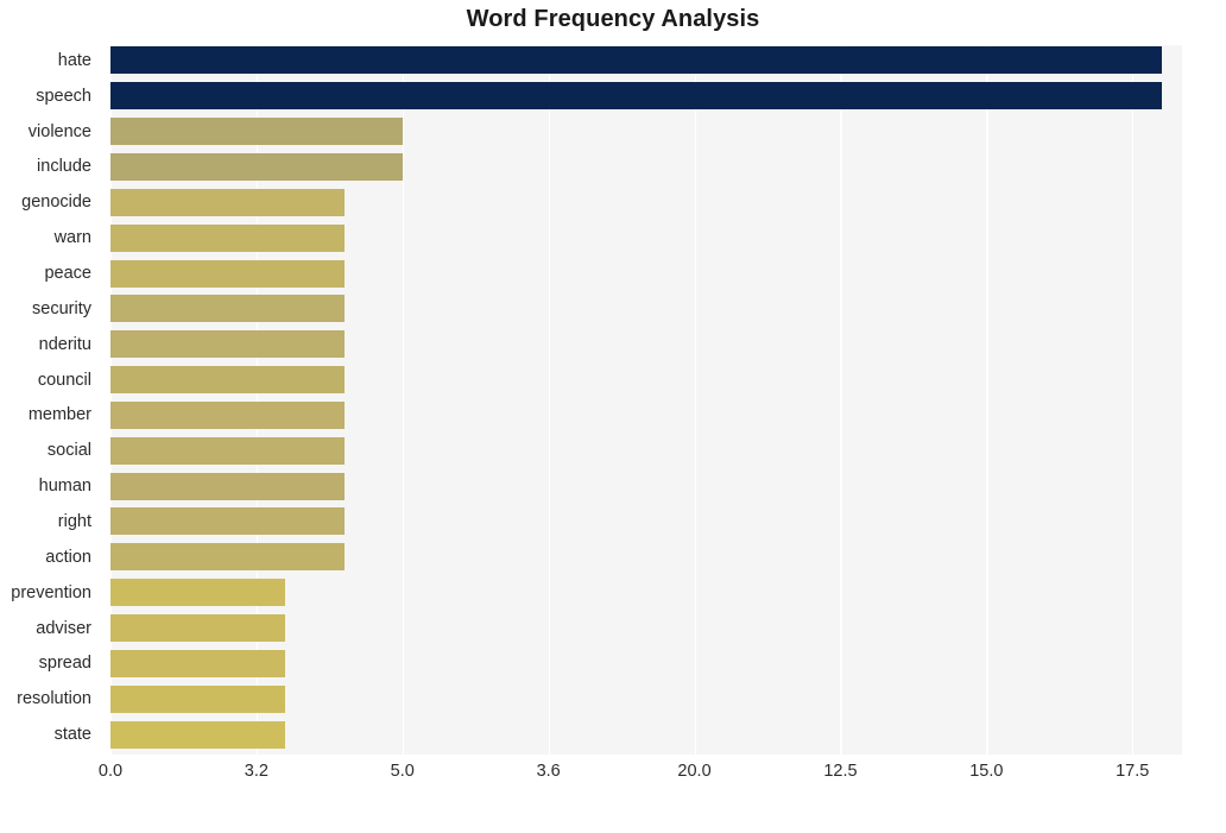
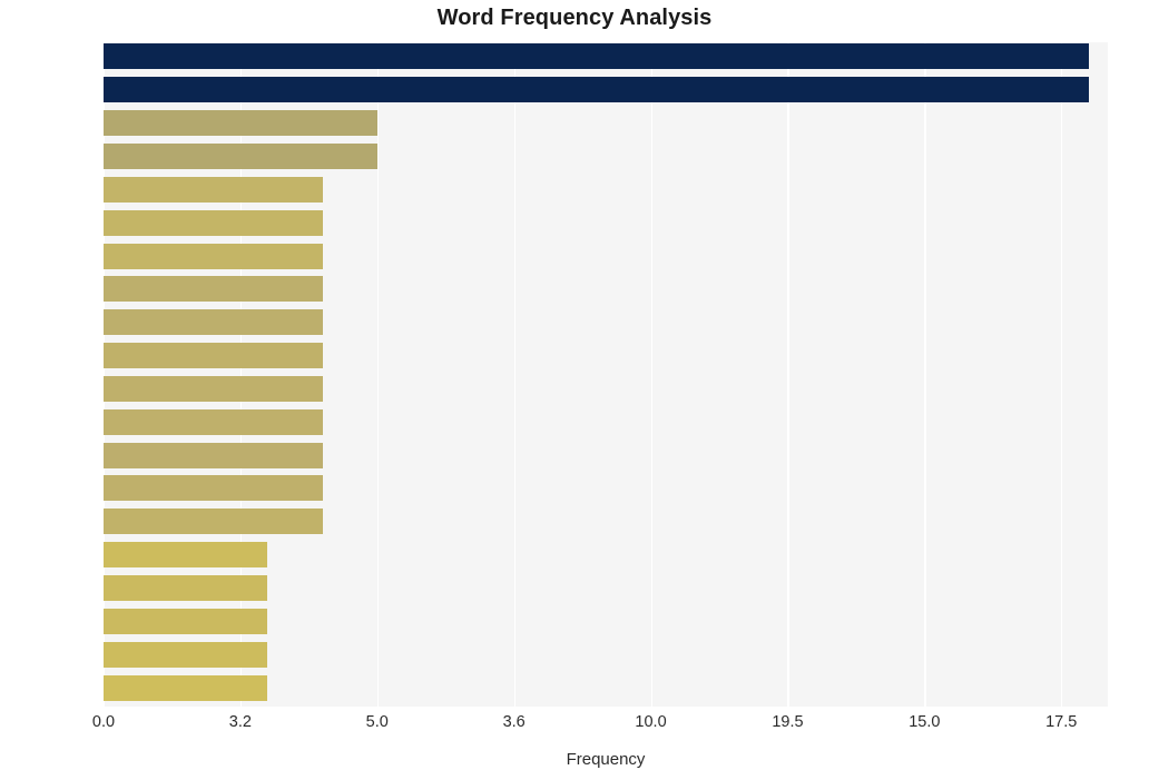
  Word Frequency Analysis
- hate
- speech
- violence
- include
- genocide
- warn
- peace
- security
- nderitu
- council
- member
- social
- human
- right
- action
- prevention
- adviser
- spread
- resolution
- state
  0.0
  3.2
  5.0
  3.6
- 20.0
+ 10.0
- 12.5
+ 19.5
  15.0
  17.5
+ Frequency
